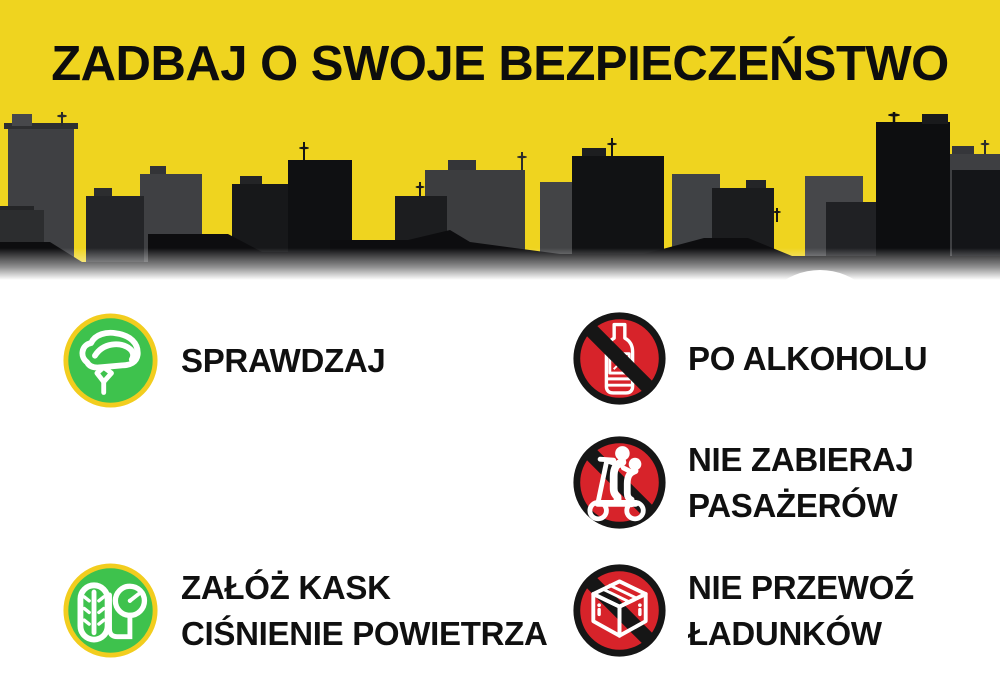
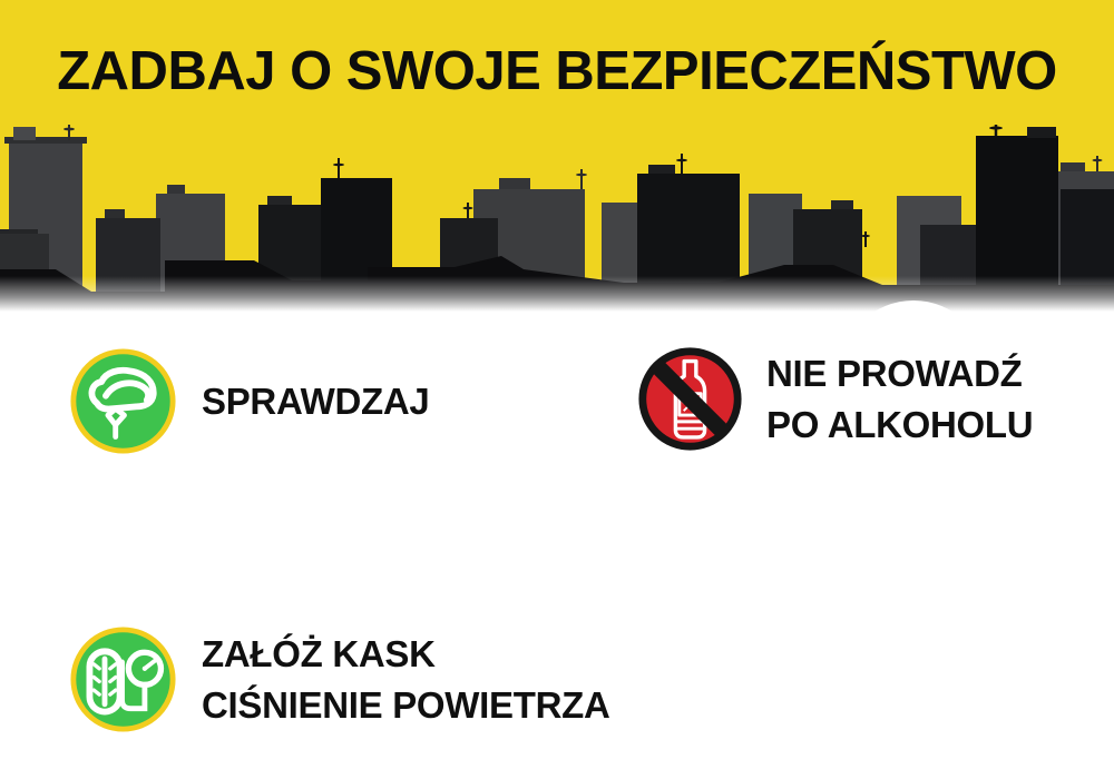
  ZADBAJ O SWOJE BEZPIECZEŃSTWO
  SPRAWDZAJ
  ZAŁÓŻ KASK
  CIŚNIENIE POWIETRZA
+ NIE PROWADŹ
  PO ALKOHOLU
- NIE ZABIERAJ
- PASAŻERÓW
- NIE PRZEWOŹ
- ŁADUNKÓW
